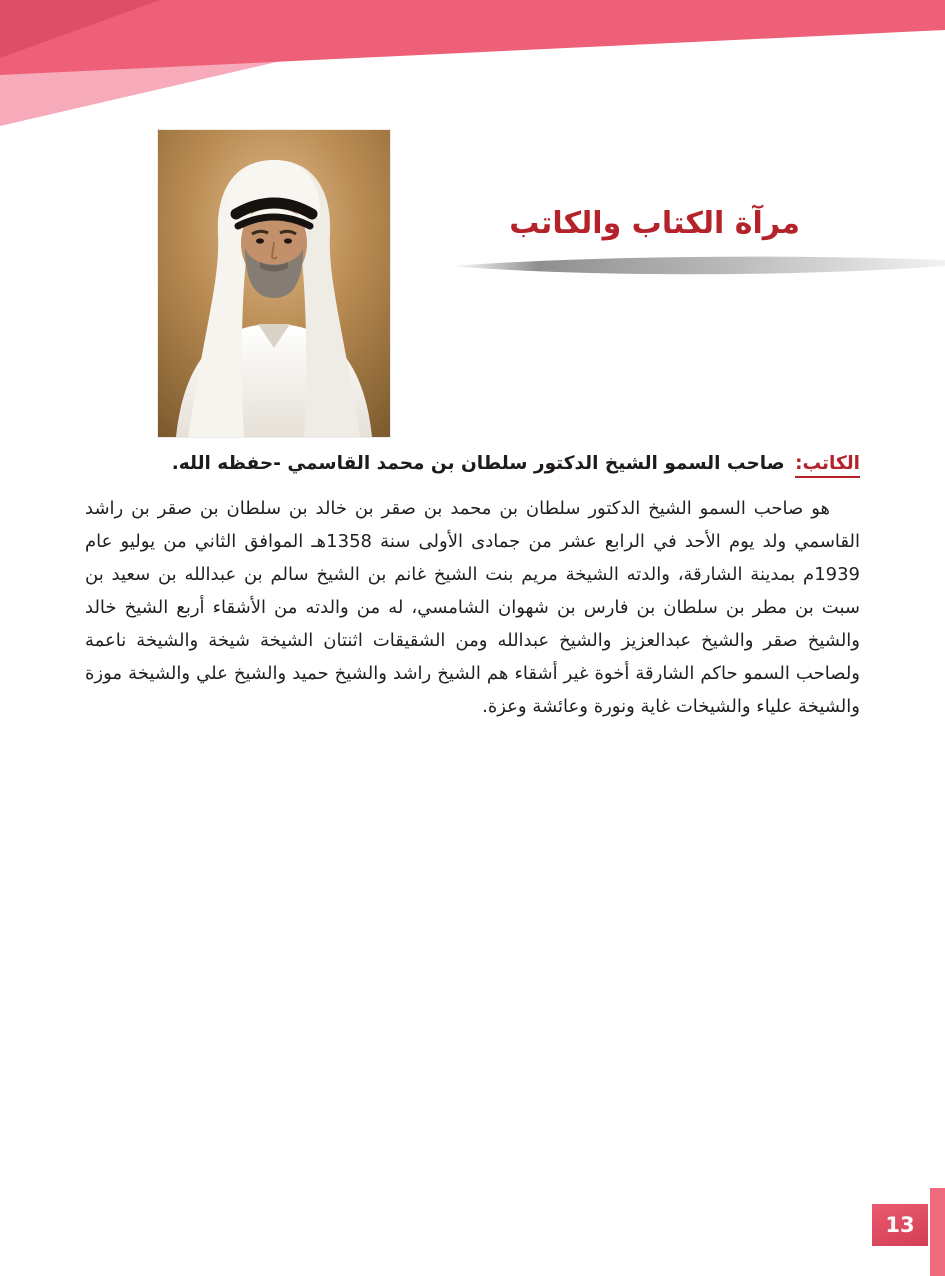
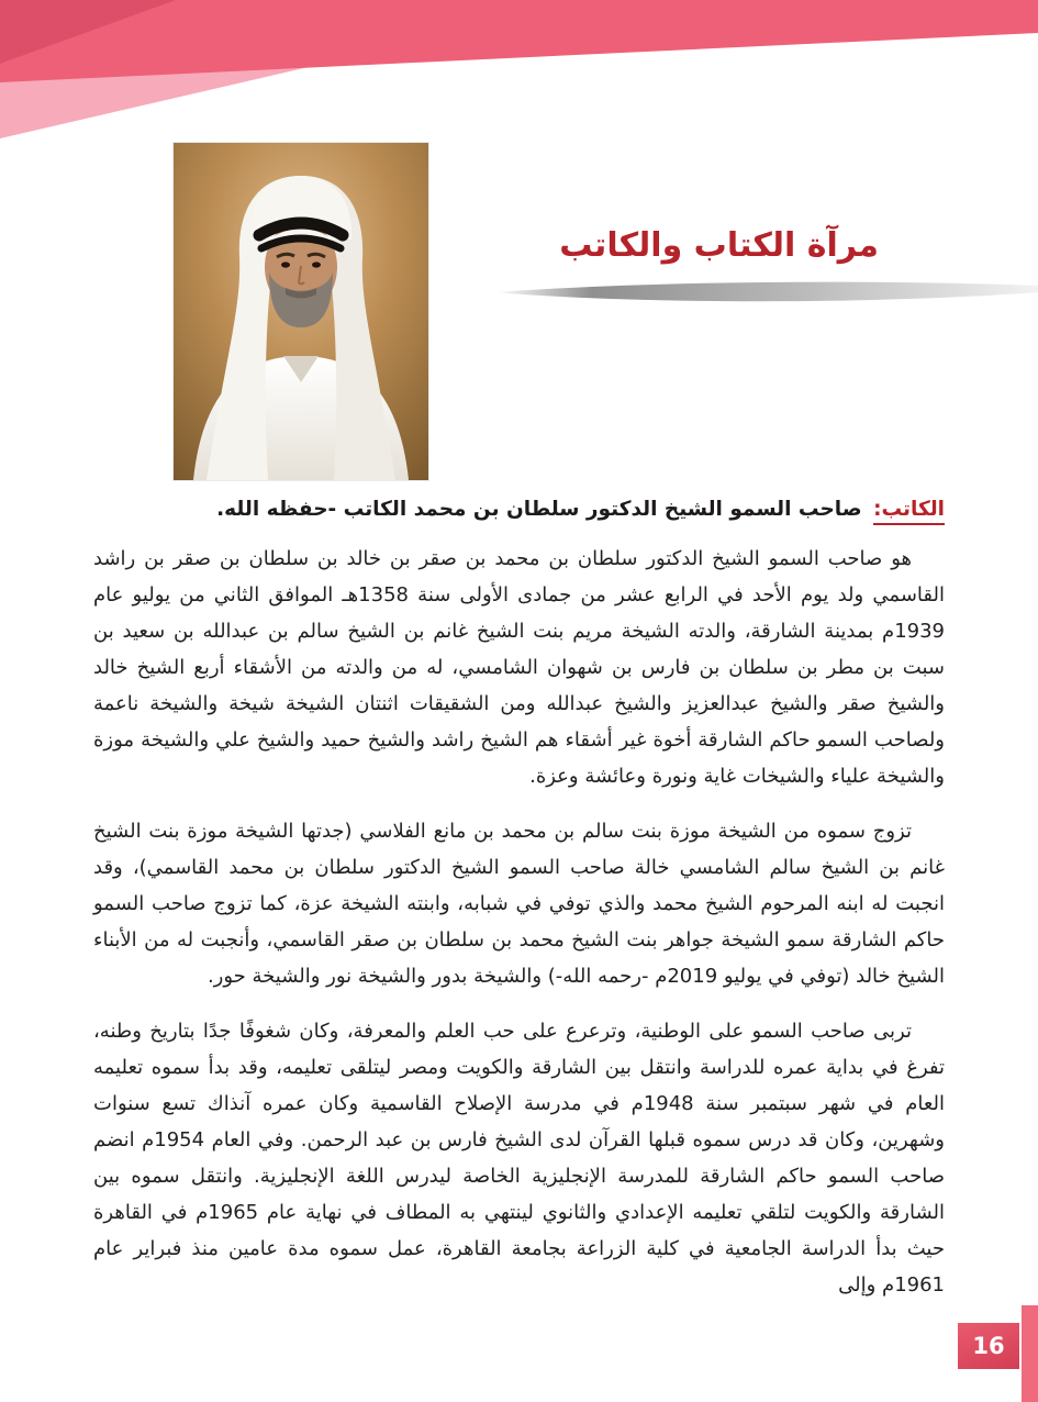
  مرآة الكتاب والكاتب
- الكاتب: صاحب السمو الشيخ الدكتور سلطان بن محمد القاسمي -حفظه الله.
+ الكاتب: صاحب السمو الشيخ الدكتور سلطان بن محمد الكاتب -حفظه الله.
  هو صاحب السمو الشيخ الدكتور سلطان بن محمد بن صقر بن خالد بن سلطان بن صقر بن راشد القاسمي ولد يوم الأحد في الرابع عشر من جمادى الأولى سنة 1358هـ الموافق الثاني من يوليو عام 1939م بمدينة الشارقة، والدته الشيخة مريم بنت الشيخ غانم بن الشيخ سالم بن عبدالله بن سعيد بن سبت بن مطر بن سلطان بن فارس بن شهوان الشامسي، له من والدته من الأشقاء أربع الشيخ خالد والشيخ صقر والشيخ عبدالعزيز والشيخ عبدالله ومن الشقيقات اثنتان الشيخة شيخة والشيخة ناعمة ولصاحب السمو حاكم الشارقة أخوة غير أشقاء هم الشيخ راشد والشيخ حميد والشيخ علي والشيخة موزة والشيخة علياء والشيخات غاية ونورة وعائشة وعزة.
+ تزوج سموه من الشيخة موزة بنت سالم بن محمد بن مانع الفلاسي (جدتها الشيخة موزة بنت الشيخ غانم بن الشيخ سالم الشامسي خالة صاحب السمو الشيخ الدكتور سلطان بن محمد القاسمي)، وقد انجبت له ابنه المرحوم الشيخ محمد والذي توفي في شبابه، وابنته الشيخة عزة، كما تزوج صاحب السمو حاكم الشارقة سمو الشيخة جواهر بنت الشيخ محمد بن سلطان بن صقر القاسمي، وأنجبت له من الأبناء الشيخ خالد (توفي في يوليو 2019م -رحمه الله-) والشيخة بدور والشيخة نور والشيخة حور.
+ تربى صاحب السمو على الوطنية، وترعرع على حب العلم والمعرفة، وكان شغوفًا جدًا بتاريخ وطنه، تفرغ في بداية عمره للدراسة وانتقل بين الشارقة والكويت ومصر ليتلقى تعليمه، وقد بدأ سموه تعليمه العام في شهر سبتمبر سنة 1948م في مدرسة الإصلاح القاسمية وكان عمره آنذاك تسع سنوات وشهرين، وكان قد درس سموه قبلها القرآن لدى الشيخ فارس بن عبد الرحمن. وفي العام 1954م انضم صاحب السمو حاكم الشارقة للمدرسة الإنجليزية الخاصة ليدرس اللغة الإنجليزية. وانتقل سموه بين الشارقة والكويت لتلقي تعليمه الإعدادي والثانوي لينتهي به المطاف في نهاية عام 1965م في القاهرة حيث بدأ الدراسة الجامعية في كلية الزراعة بجامعة القاهرة، عمل سموه مدة عامين منذ فبراير عام 1961م وإلى
- 13
+ 16
